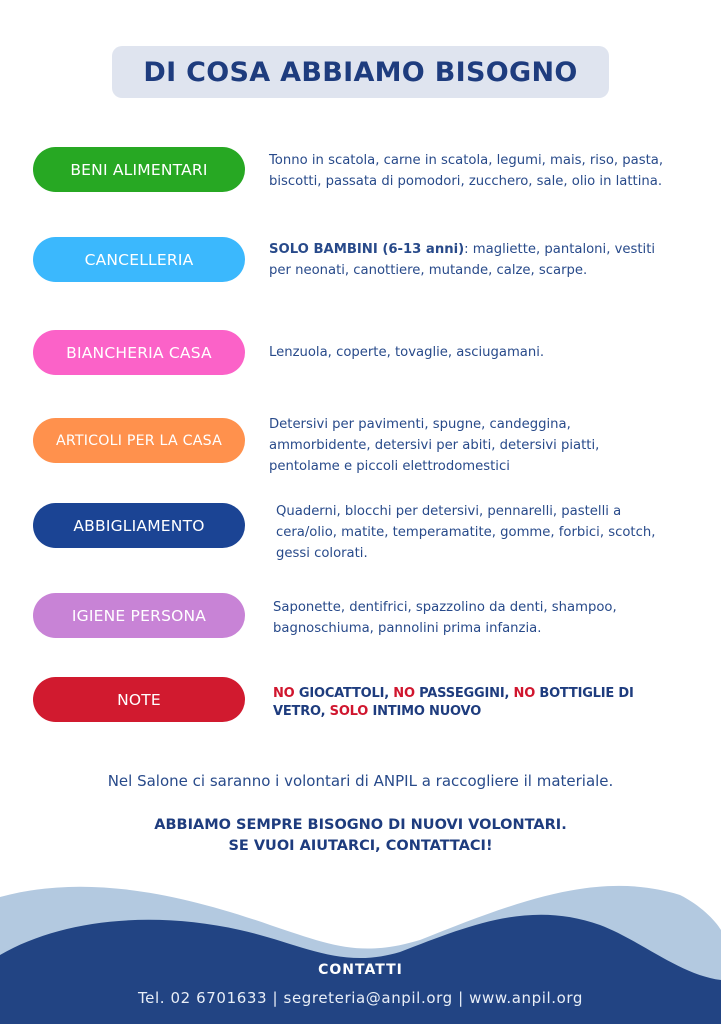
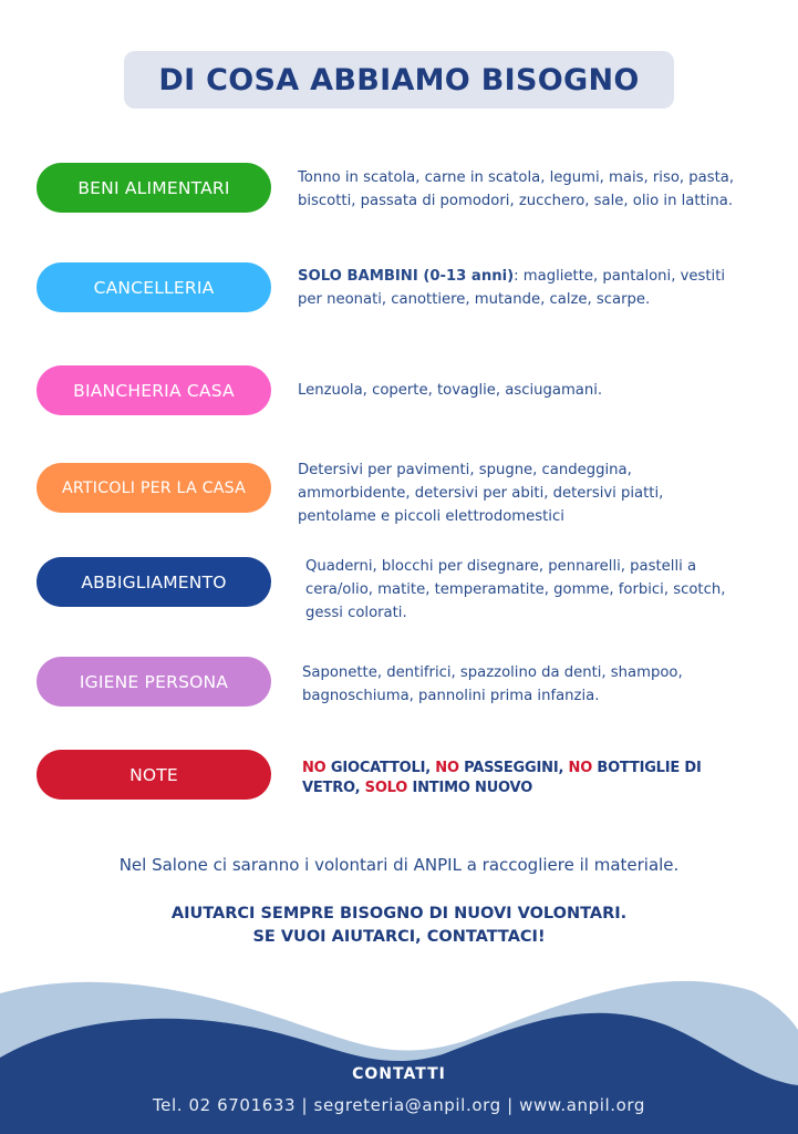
  DI COSA ABBIAMO BISOGNO
  BENI ALIMENTARI
  Tonno in scatola, carne in scatola, legumi, mais, riso, pasta, biscotti, passata di pomodori, zucchero, sale, olio in lattina.
  CANCELLERIA
- SOLO BAMBINI (6-13 anni): magliette, pantaloni, vestiti per neonati, canottiere, mutande, calze, scarpe.
+ SOLO BAMBINI (0-13 anni): magliette, pantaloni, vestiti per neonati, canottiere, mutande, calze, scarpe.
  BIANCHERIA CASA
  Lenzuola, coperte, tovaglie, asciugamani.
  ARTICOLI PER LA CASA
  Detersivi per pavimenti, spugne, candeggina, ammorbidente, detersivi per abiti, detersivi piatti, pentolame e piccoli elettrodomestici
  ABBIGLIAMENTO
- Quaderni, blocchi per detersivi, pennarelli, pastelli a cera/olio, matite, temperamatite, gomme, forbici, scotch, gessi colorati.
+ Quaderni, blocchi per disegnare, pennarelli, pastelli a cera/olio, matite, temperamatite, gomme, forbici, scotch, gessi colorati.
  IGIENE PERSONA
  Saponette, dentifrici, spazzolino da denti, shampoo, bagnoschiuma, pannolini prima infanzia.
  NOTE
  NO GIOCATTOLI, NO PASSEGGINI, NO BOTTIGLIE DI VETRO, SOLO INTIMO NUOVO
  Nel Salone ci saranno i volontari di ANPIL a raccogliere il materiale.
- ABBIAMO SEMPRE BISOGNO DI NUOVI VOLONTARI.
+ AIUTARCI SEMPRE BISOGNO DI NUOVI VOLONTARI.
  SE VUOI AIUTARCI, CONTATTACI!
  CONTATTI
  Tel. 02 6701633 | segreteria@anpil.org | www.anpil.org
